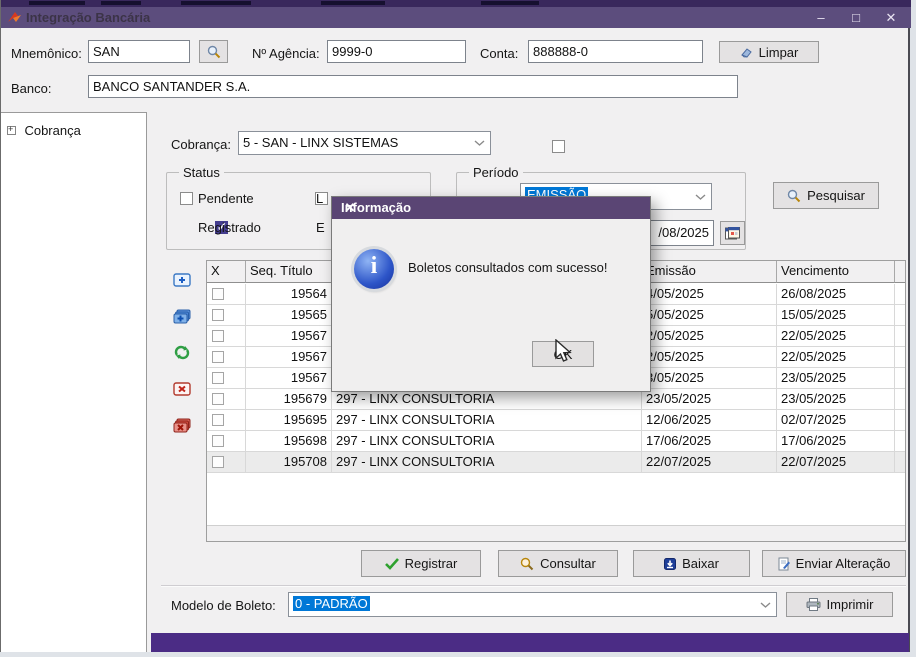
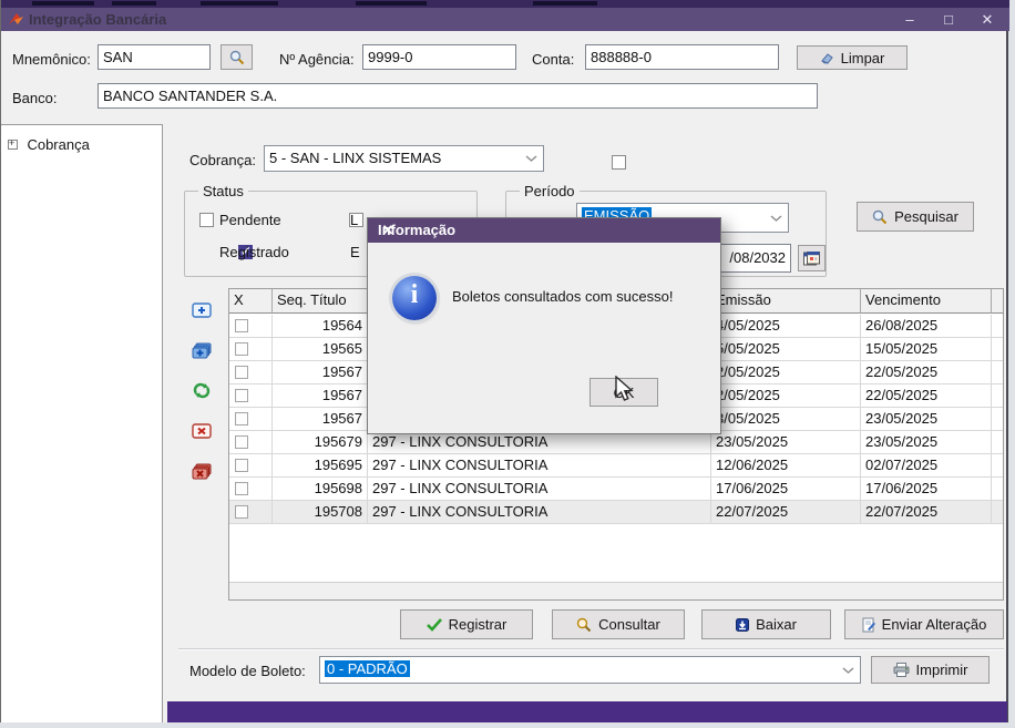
  Integração Bancária
  –
  □
  ✕
  Mnemônico:
  SAN
  Nº Agência:
  9999-0
  Conta:
  888888-0
  Limpar
  Banco:
  BANCO SANTANDER S.A.
  Cobrança
  Cobrança:
  5 - SAN - LINX SISTEMAS
  Status
  Pendente
  L
  Registrado
  E
  Período
  EMISSÃO
- /08/2025
+ /08/2032
  Pesquisar
  X
  Seq. Título
  missão
  Vencimento
  19564
  /05/2025
  26/08/2025
  19565
  /05/2025
  15/05/2025
  19567
  /05/2025
  22/05/2025
  19567
  /05/2025
  22/05/2025
  19567
  /05/2025
  23/05/2025
  195679
  297 - LINX CONSULTORIA
  23/05/2025
  23/05/2025
  195695
  297 - LINX CONSULTORIA
  12/06/2025
  02/07/2025
  195698
  297 - LINX CONSULTORIA
  17/06/2025
  17/06/2025
  195708
  297 - LINX CONSULTORIA
  22/07/2025
  22/07/2025
  Registrar
  Consultar
  Baixar
  Enviar Alteração
  Modelo de Boleto:
  0 - PADRÃO
  Imprimir
  Informação
  ✕
  Boletos consultados com sucesso!
